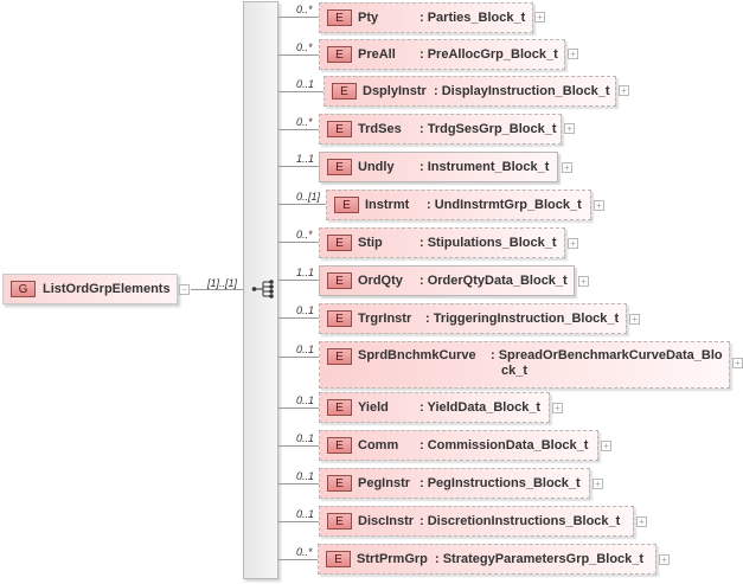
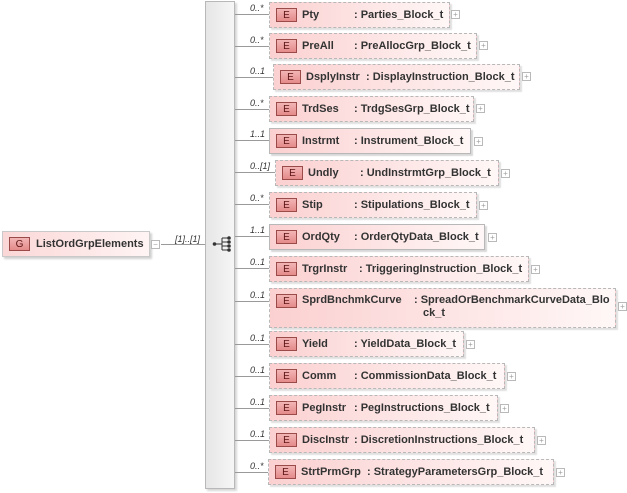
  G
  ListOrdGrpElements
  −
  [1]..[1]
  0..*
  E
  Pty
  : Parties_Block_t
  +
  0..*
  E
  PreAll
  : PreAllocGrp_Block_t
  +
  0..1
  E
  DsplyInstr
  : DisplayInstruction_Block_t
  +
  0..*
  E
  TrdSes
  : TrdgSesGrp_Block_t
  +
  1..1
  E
- Undly
+ Instrmt
  : Instrument_Block_t
  +
  0..[1]
  E
- Instrmt
+ Undly
  : UndInstrmtGrp_Block_t
  +
  0..*
  E
  Stip
  : Stipulations_Block_t
  +
  1..1
  E
  OrdQty
  : OrderQtyData_Block_t
  +
  0..1
  E
  TrgrInstr
  : TriggeringInstruction_Block_t
  +
  0..1
  E
  SprdBnchmkCurve
  : SpreadOrBenchmarkCurveData_Blo
  ck_t
  +
  0..1
  E
  Yield
  : YieldData_Block_t
  +
  0..1
  E
  Comm
  : CommissionData_Block_t
  +
  0..1
  E
  PegInstr
  : PegInstructions_Block_t
  +
  0..1
  E
  DiscInstr
  : DiscretionInstructions_Block_t
  +
  0..*
  E
  StrtPrmGrp
  : StrategyParametersGrp_Block_t
  +
